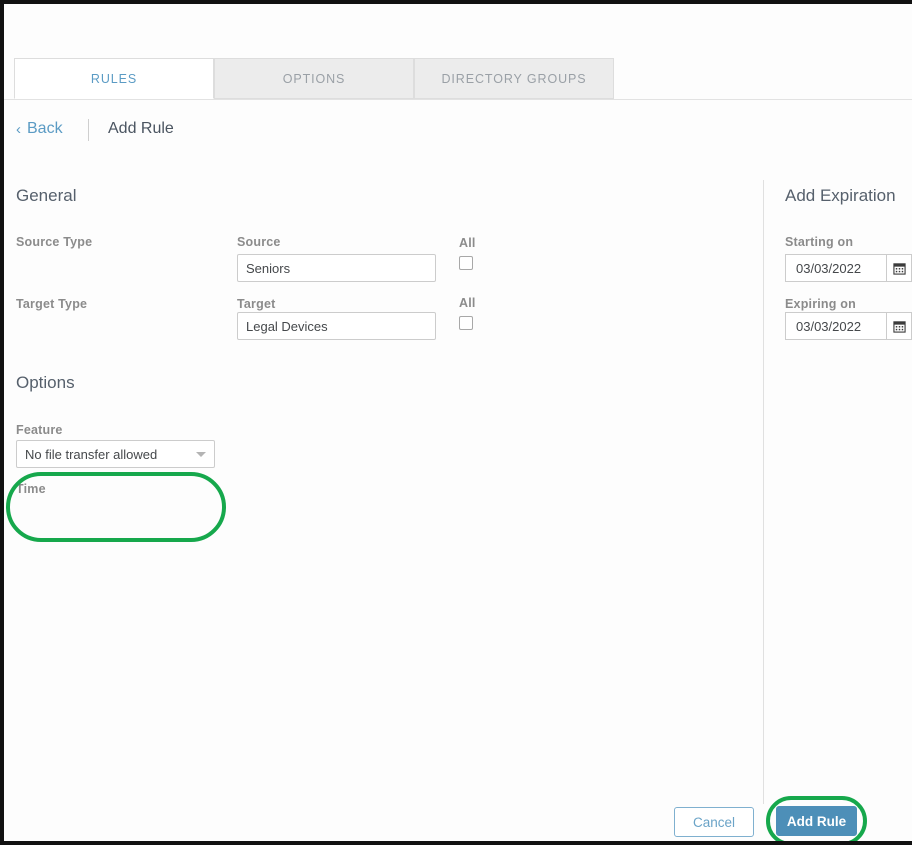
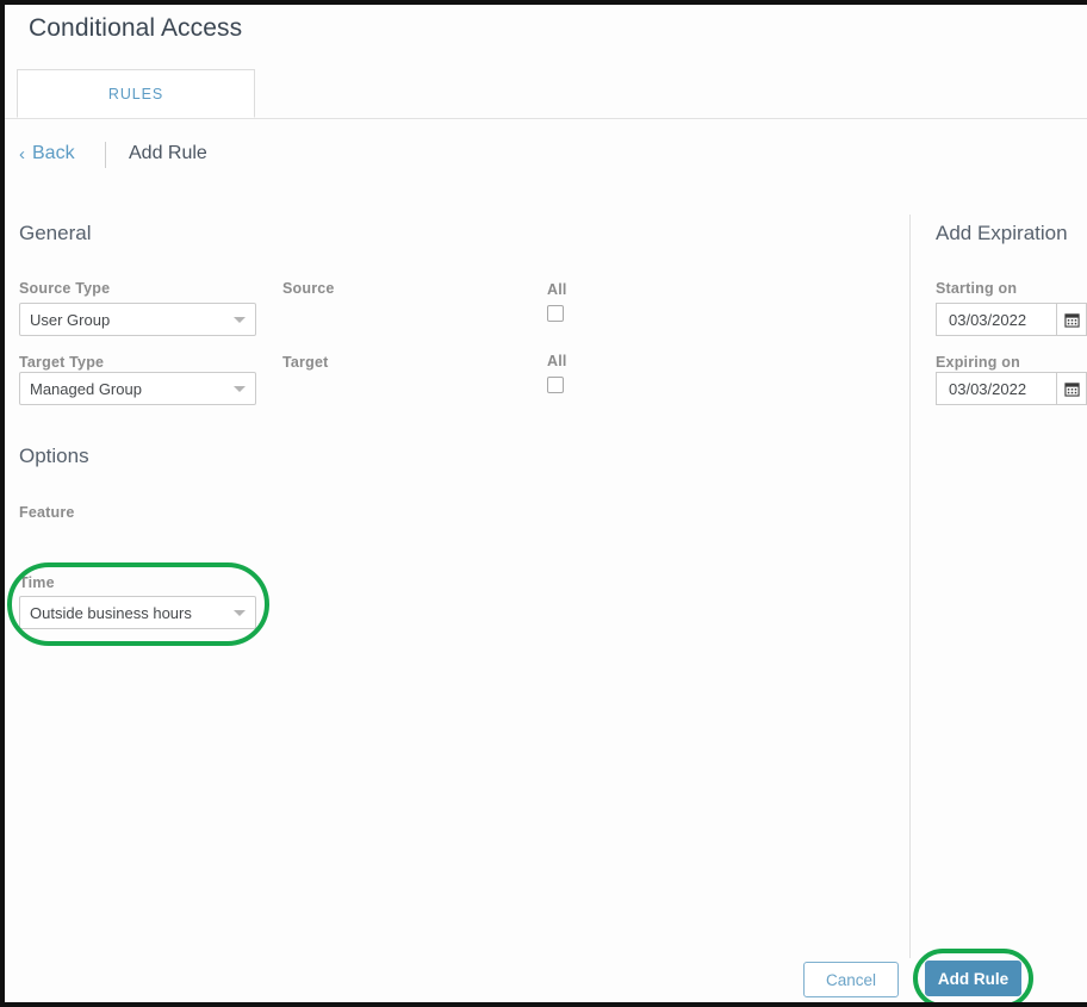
+ Conditional Access
  RULES
- OPTIONS
- DIRECTORY GROUPS
  ‹
  Back
  Add Rule
  General
  Source Type
+ User Group
  Source
- Seniors
  All
  Target Type
+ Managed Group
  Target
- Legal Devices
  All
  Options
  Feature
- No file transfer allowed
  Time
+ Outside business hours
  Add Expiration
  Starting on
  03/03/2022
  Expiring on
  03/03/2022
  Cancel
  Add Rule
